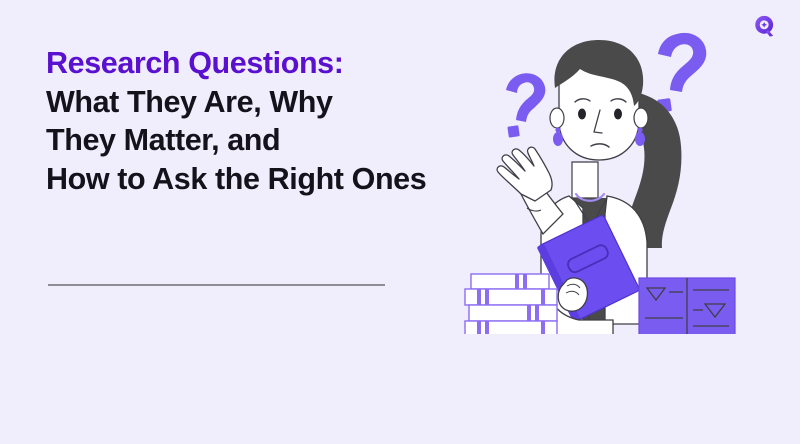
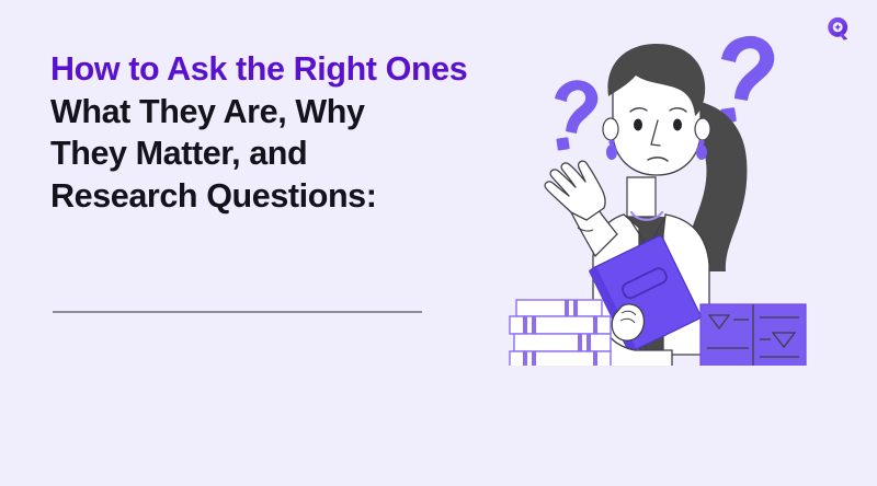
- Research Questions:
+ How to Ask the Right Ones
  What They Are, Why
  They Matter, and
- How to Ask the Right Ones
+ Research Questions:
